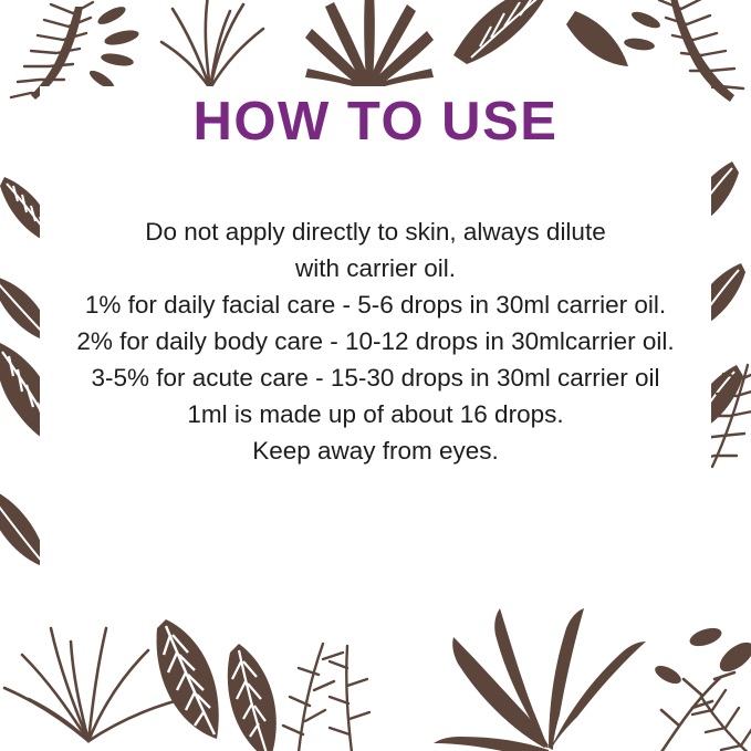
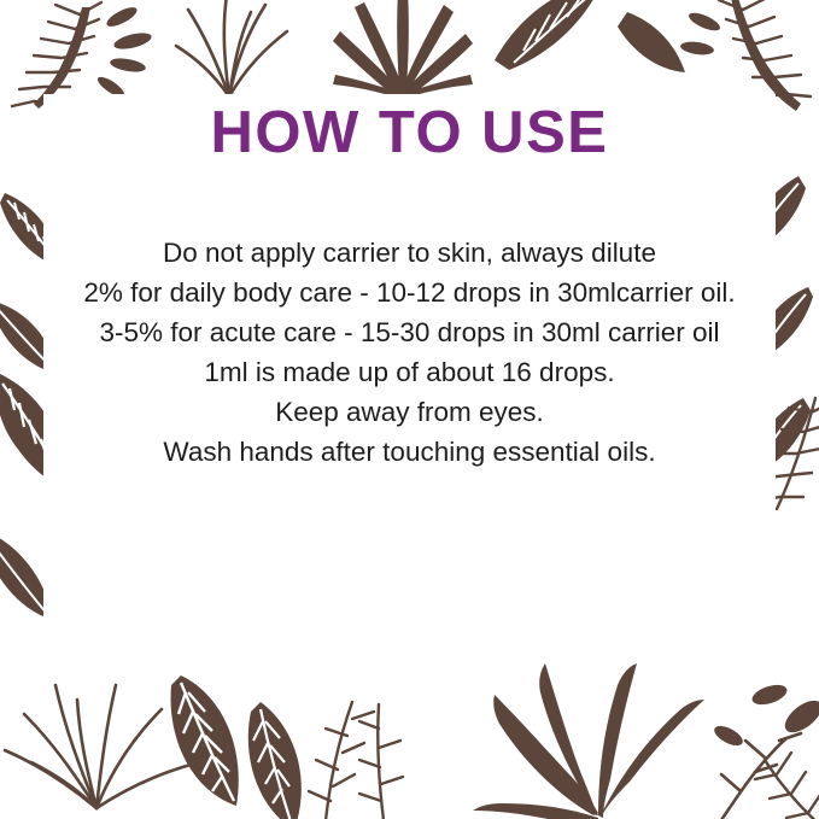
  HOW TO USE
- Do not apply directly to skin, always dilute
+ Do not apply carrier to skin, always dilute
- with carrier oil.
- 1% for daily facial care - 5-6 drops in 30ml carrier oil.
  2% for daily body care - 10-12 drops in 30mlcarrier oil.
  3-5% for acute care - 15-30 drops in 30ml carrier oil
  1ml is made up of about 16 drops.
  Keep away from eyes.
+ Wash hands after touching essential oils.
